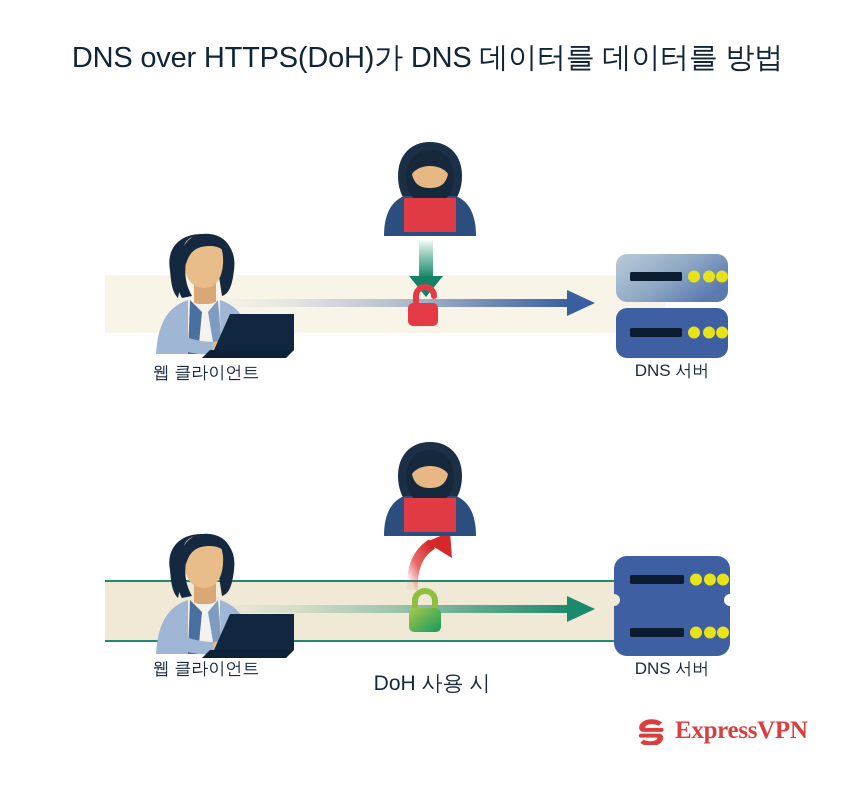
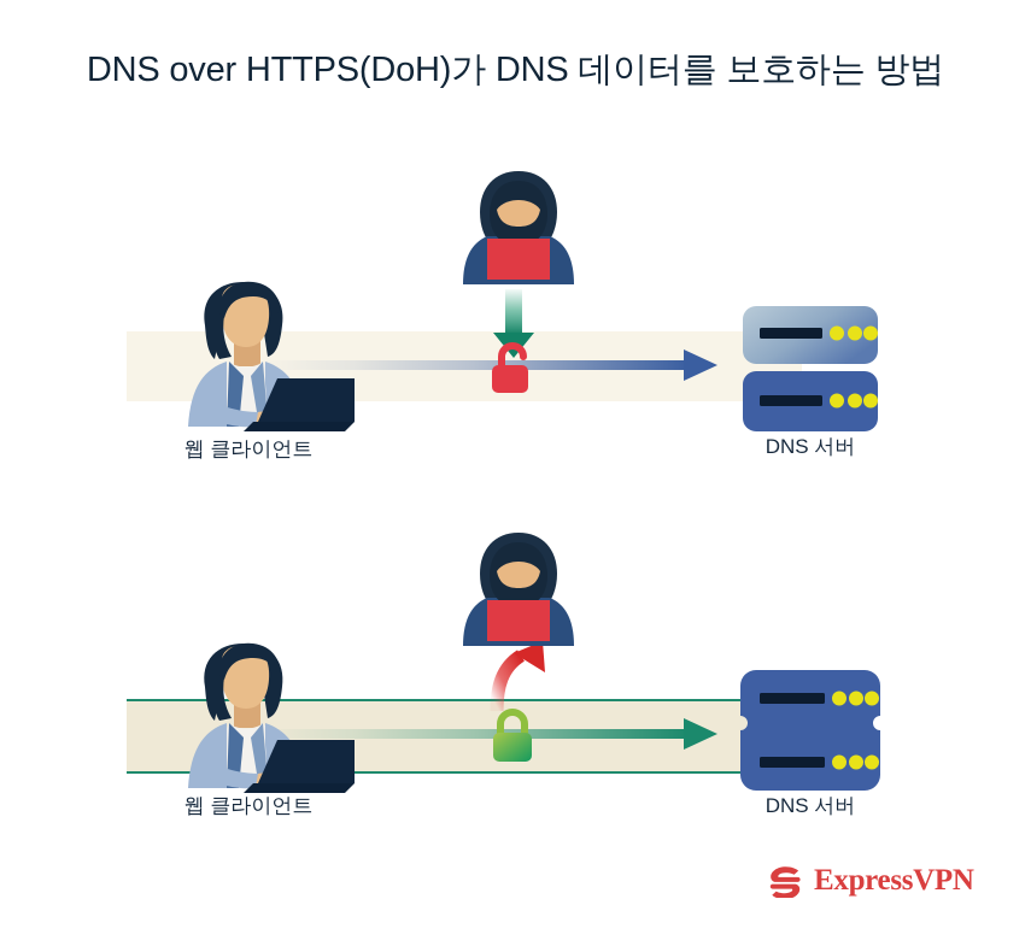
- DNS over HTTPS(DoH)가 DNS 데이터를 데이터를 방법
+ DNS over HTTPS(DoH)가 DNS 데이터를 보호하는 방법
  웹 클라이언트
  DNS 서버
  웹 클라이언트
  DNS 서버
- DoH 사용 시
  ExpressVPN
